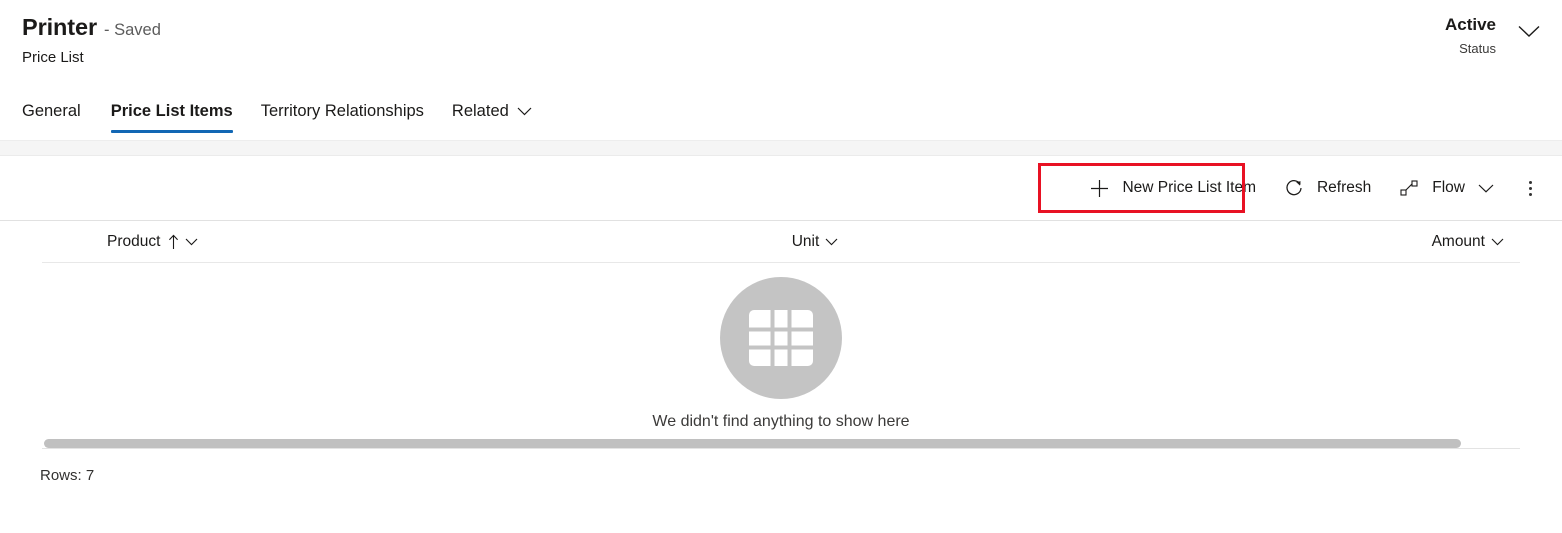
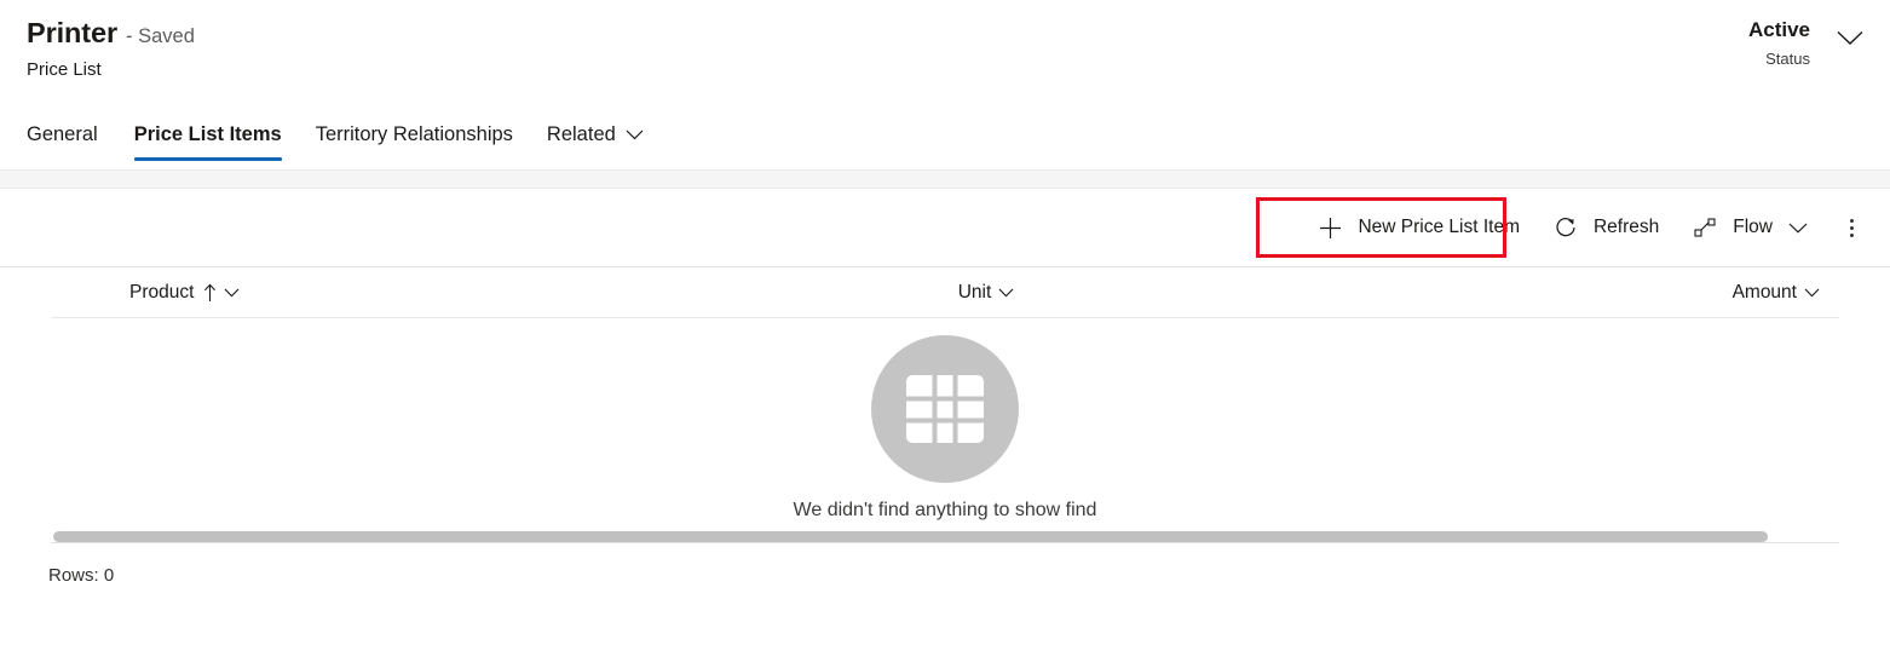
  Printer
  - Saved
  Price List
  Active
  Status
  General
  Price List Items
  Territory Relationships
  Related
  New Price List Item
  Refresh
  Flow
  Product
  Unit
  Amount
- We didn't find anything to show here
+ We didn't find anything to show find
- Rows: 7
+ Rows: 0
